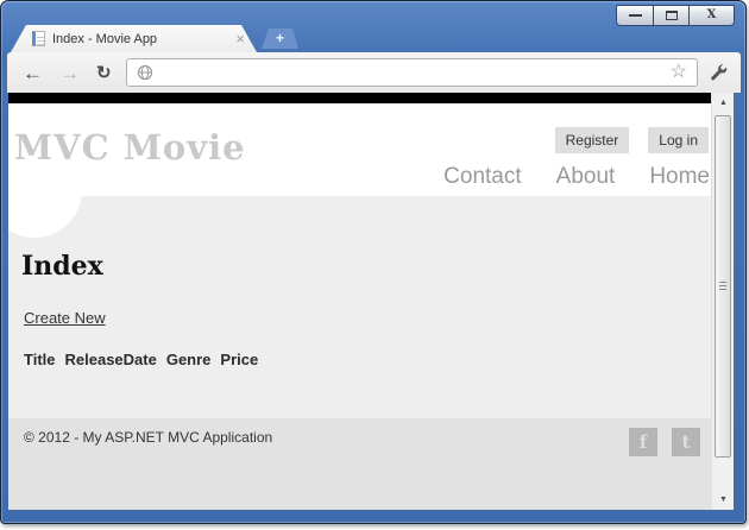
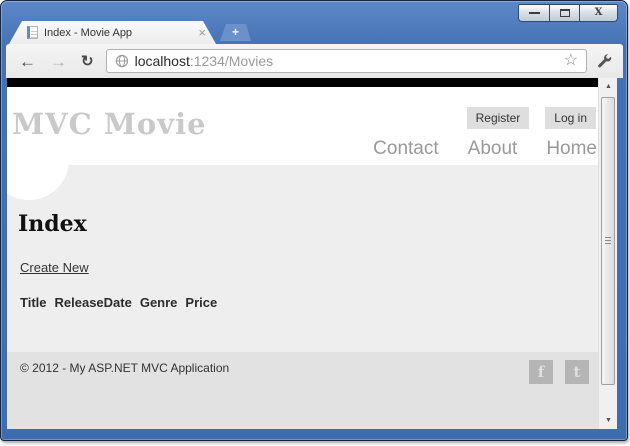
  X
  Index - Movie App
  ×
  +
  ←
  →
  ↻
+ localhost:1234/Movies
  ☆
  MVC Movie
  Register
  Log in
  Contact
  About
  Home
  Index
  Create New
  Title
  ReleaseDate
  Genre
  Price
  © 2012 - My ASP.NET MVC Application
  f
  t
